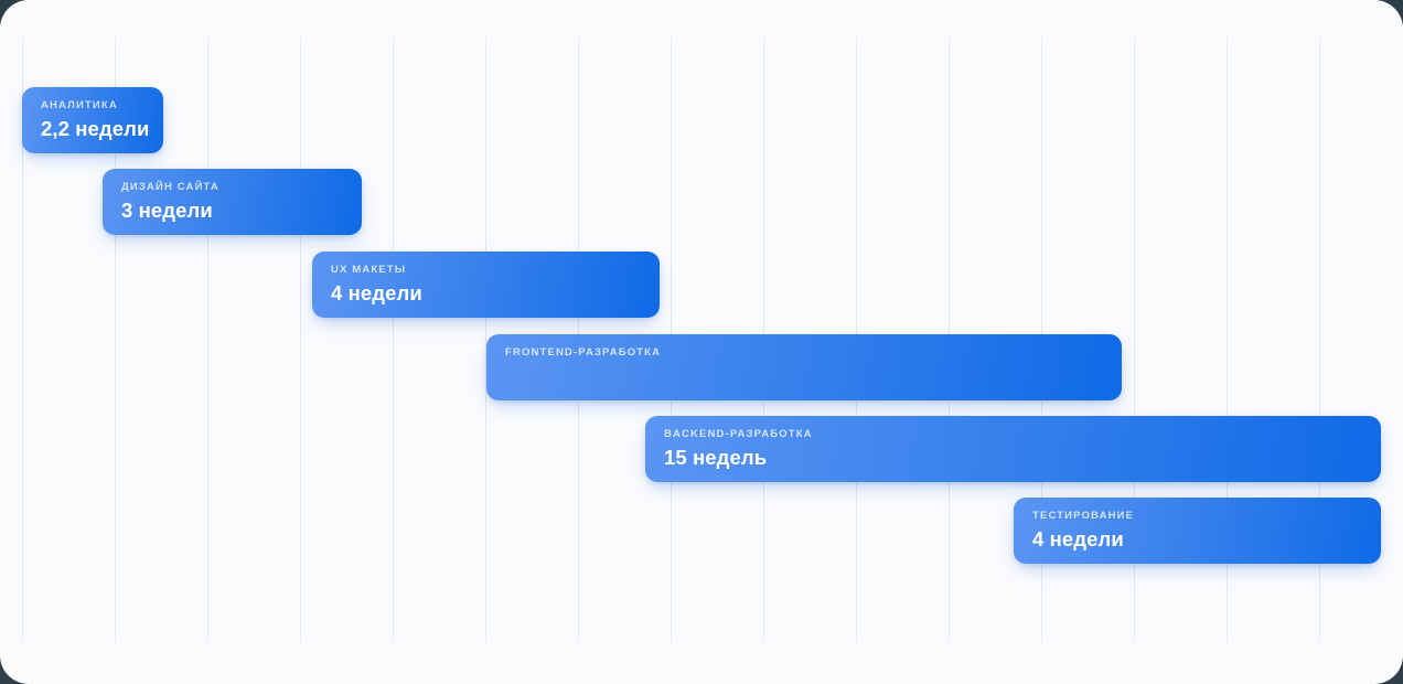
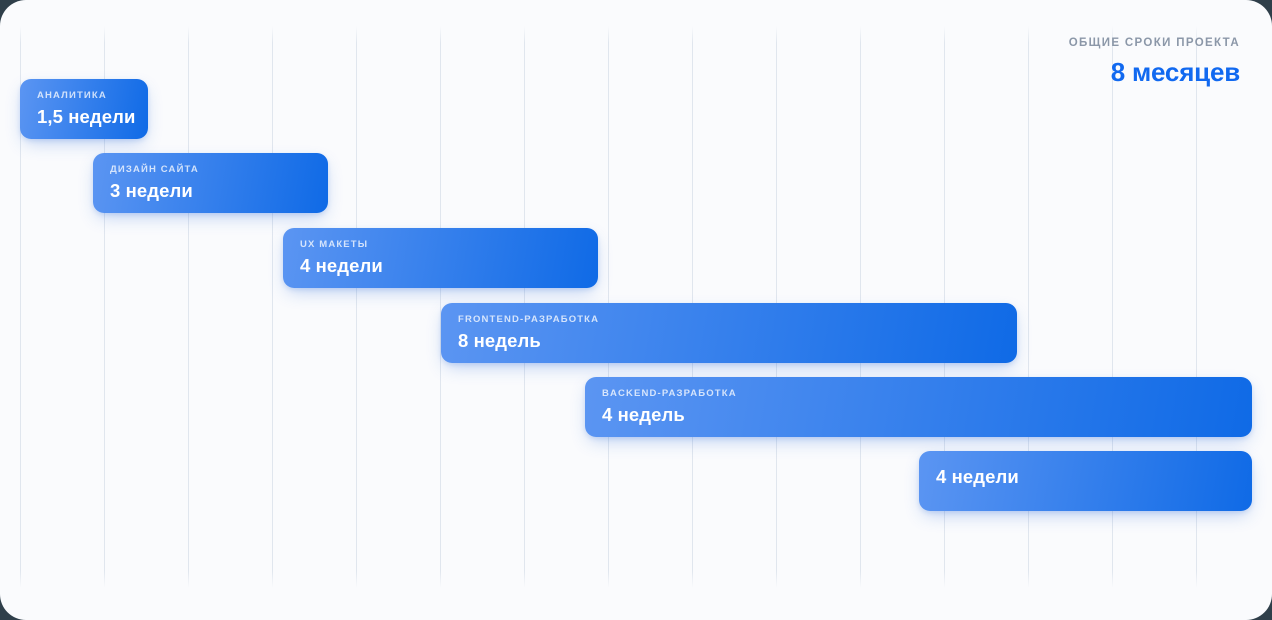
+ ОБЩИЕ СРОКИ ПРОЕКТА
+ 8 месяцев
  АНАЛИТИКА
- 2,2 недели
+ 1,5 недели
  ДИЗАЙН САЙТА
  3 недели
  UX МАКЕТЫ
  4 недели
  FRONTEND-РАЗРАБОТКА
+ 8 недель
  BACKEND-РАЗРАБОТКА
- 15 недель
+ 4 недель
- ТЕСТИРОВАНИЕ
  4 недели
